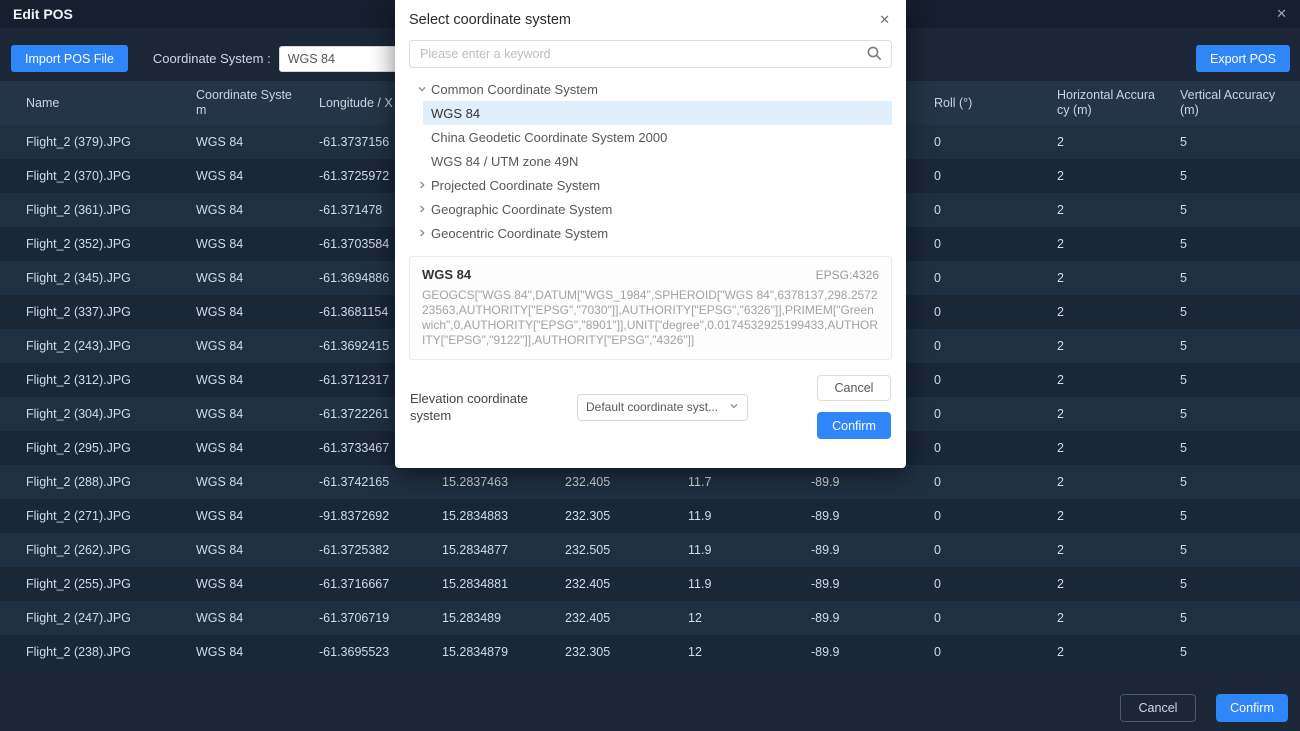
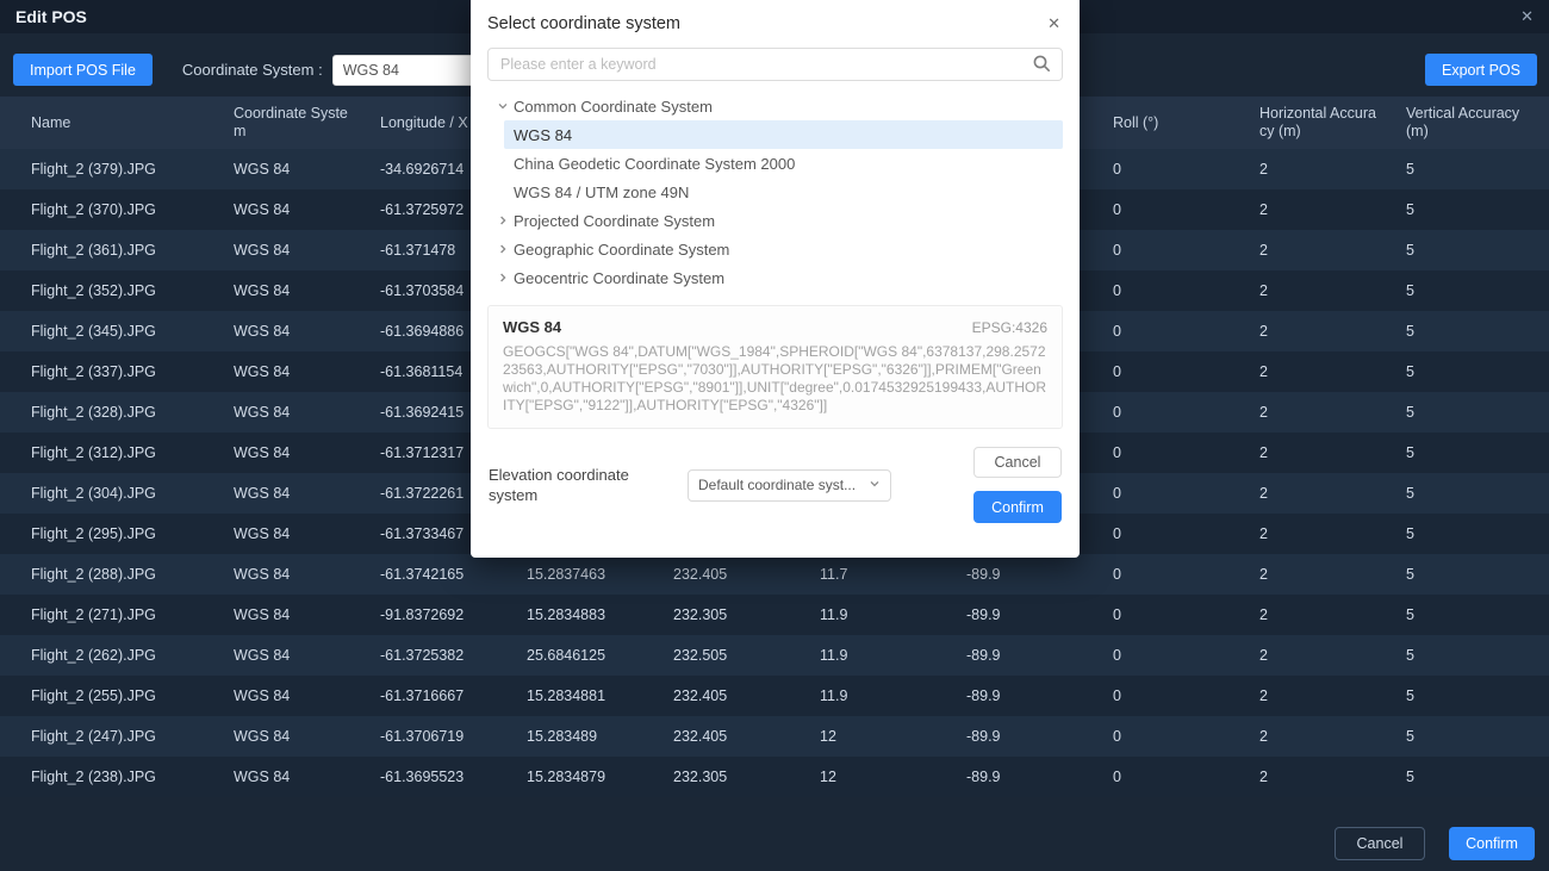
  Edit POS
  ✕
  Import POS File
  Coordinate System :
  WGS 84
  Export POS
  Name
  Coordinate System
  Longitude / X
  Roll (°)
  Horizontal Accuracy (m)
  Vertical Accuracy (m)
  Flight_2 (379).JPG
  WGS 84
- -61.3737156
+ -34.6926714
  0
  2
  5
  Flight_2 (370).JPG
  WGS 84
  -61.3725972
  0
  2
  5
  Flight_2 (361).JPG
  WGS 84
  -61.371478
  0
  2
  5
  Flight_2 (352).JPG
  WGS 84
  -61.3703584
  0
  2
  5
  Flight_2 (345).JPG
  WGS 84
  -61.3694886
  0
  2
  5
  Flight_2 (337).JPG
  WGS 84
  -61.3681154
  0
  2
  5
- Flight_2 (243).JPG
+ Flight_2 (328).JPG
  WGS 84
  -61.3692415
  0
  2
  5
  Flight_2 (312).JPG
  WGS 84
  -61.3712317
  0
  2
  5
  Flight_2 (304).JPG
  WGS 84
  -61.3722261
  0
  2
  5
  Flight_2 (295).JPG
  WGS 84
  -61.3733467
  0
  2
  5
  Flight_2 (288).JPG
  WGS 84
  -61.3742165
  15.2837463
  232.405
  11.7
  -89.9
  0
  2
  5
  Flight_2 (271).JPG
  WGS 84
  -91.8372692
  15.2834883
  232.305
  11.9
  -89.9
  0
  2
  5
  Flight_2 (262).JPG
  WGS 84
  -61.3725382
- 15.2834877
+ 25.6846125
  232.505
  11.9
  -89.9
  0
  2
  5
  Flight_2 (255).JPG
  WGS 84
  -61.3716667
  15.2834881
  232.405
  11.9
  -89.9
  0
  2
  5
  Flight_2 (247).JPG
  WGS 84
  -61.3706719
  15.283489
  232.405
  12
  -89.9
  0
  2
  5
  Flight_2 (238).JPG
  WGS 84
  -61.3695523
  15.2834879
  232.305
  12
  -89.9
  0
  2
  5
  Cancel
  Confirm
  Select coordinate system
  ✕
  Please enter a keyword
  Common Coordinate System
  WGS 84
  China Geodetic Coordinate System 2000
  WGS 84 / UTM zone 49N
  Projected Coordinate System
  Geographic Coordinate System
  Geocentric Coordinate System
  WGS 84
  EPSG:4326
  GEOGCS["WGS 84",DATUM["WGS_1984",SPHEROID["WGS 84",6378137,298.257223563,AUTHORITY["EPSG","7030"]],AUTHORITY["EPSG","6326"]],PRIMEM["Greenwich",0,AUTHORITY["EPSG","8901"]],UNIT["degree",0.0174532925199433,AUTHORITY["EPSG","9122"]],AUTHORITY["EPSG","4326"]]
  Elevation coordinate system
  Default coordinate syst...
  Cancel
  Confirm
